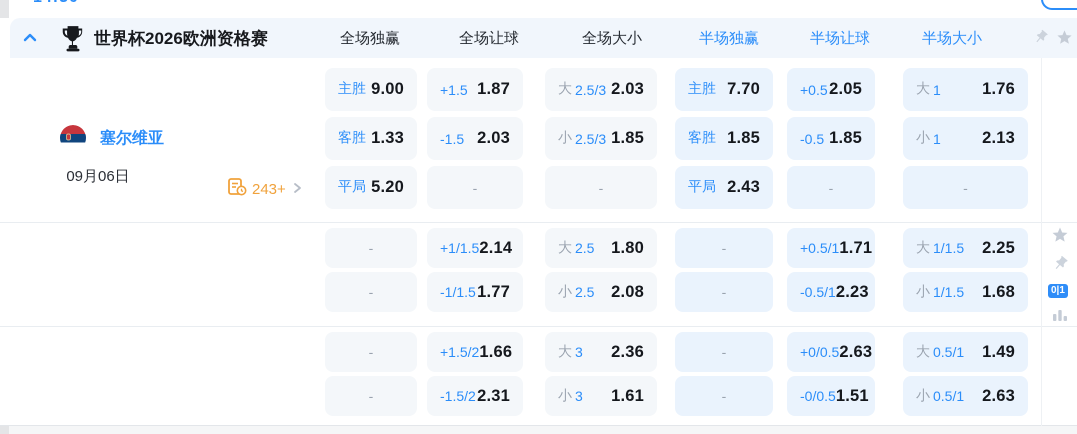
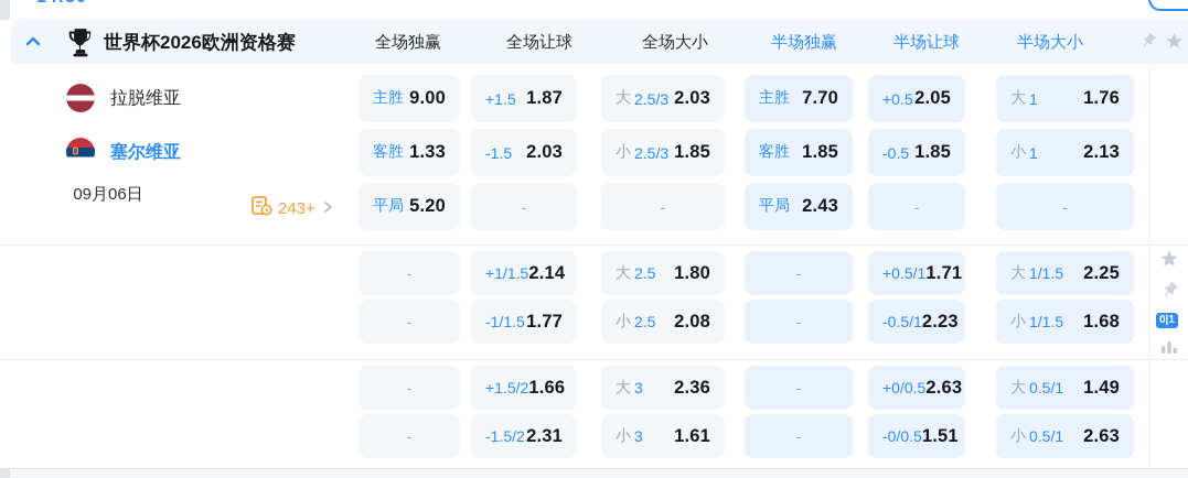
  世界杯2026欧洲资格赛
  全场独赢
  全场让球
  全场大小
  半场独赢
  半场让球
  半场大小
+ 拉脱维亚
  塞尔维亚
  09月06日
  243+
  主胜
  9.00
  +1.5
  1.87
  大
  2.5/3
  2.03
  主胜
  7.70
  +0.5
  2.05
  大
  1
  1.76
  客胜
  1.33
  -1.5
  2.03
  小
  2.5/3
  1.85
  客胜
  1.85
  -0.5
  1.85
  小
  1
  2.13
  平局
  5.20
  -
  -
  平局
  2.43
  -
  -
  -
  +1/1.5
  2.14
  大
  2.5
  1.80
  -
  +0.5/1
  1.71
  大
  1/1.5
  2.25
  -
  -1/1.5
  1.77
  小
  2.5
  2.08
  -
  -0.5/1
  2.23
  小
  1/1.5
  1.68
  -
  +1.5/2
  1.66
  大
  3
  2.36
  -
  +0/0.5
  2.63
  大
  0.5/1
  1.49
  -
  -1.5/2
  2.31
  小
  3
  1.61
  -
  -0/0.5
  1.51
  小
  0.5/1
  2.63
  0|1
